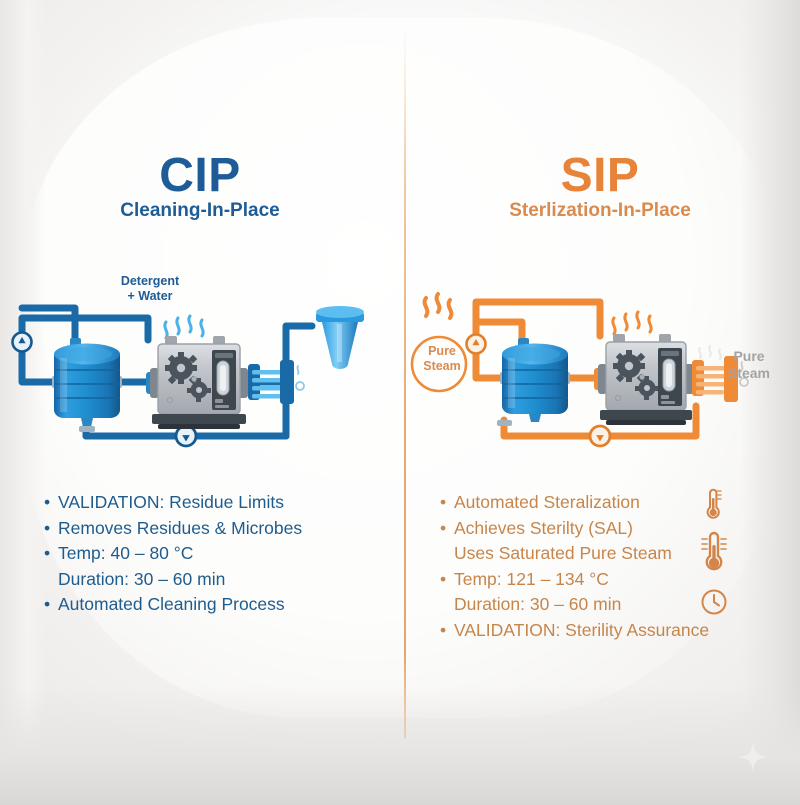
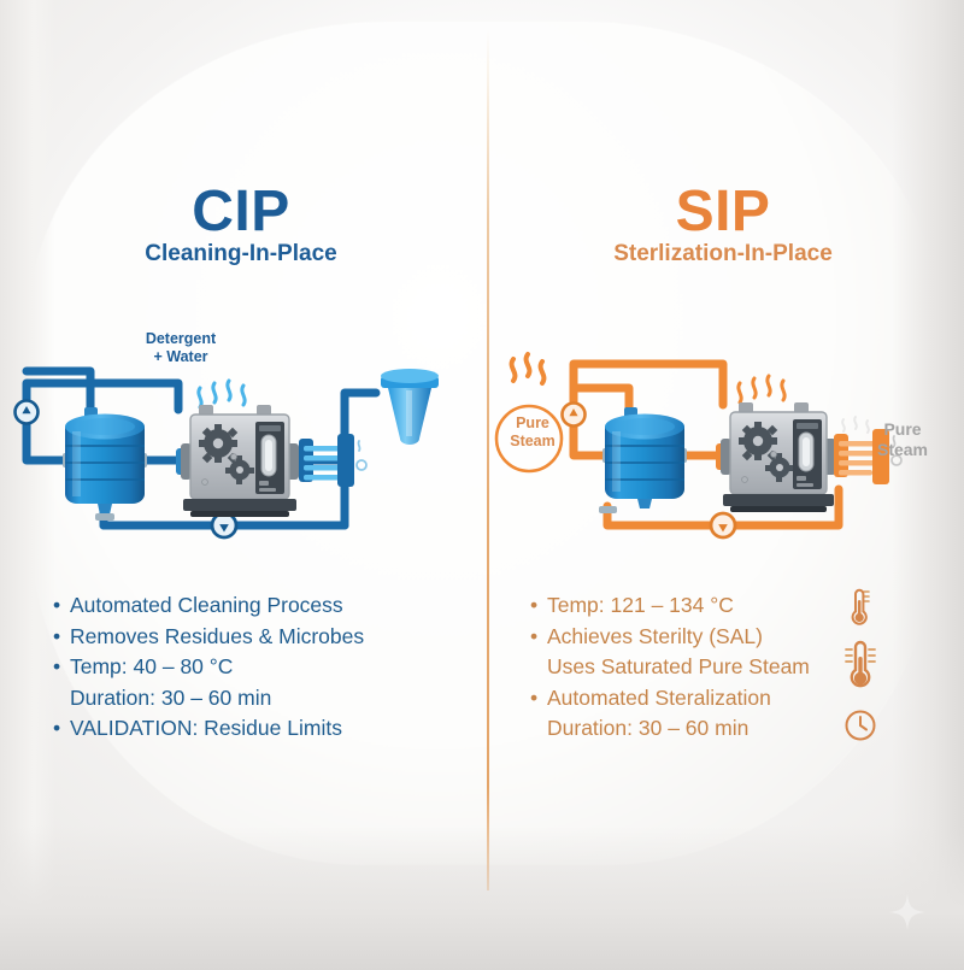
  CIP
  Cleaning-In-Place
  Detergent
  + Water
- VALIDATION: Residue Limits
+ Automated Cleaning Process
  Removes Residues & Microbes
  Temp: 40 – 80 °C
  Duration: 30 – 60 min
- Automated Cleaning Process
+ VALIDATION: Residue Limits
  SIP
  Sterlization-In-Place
  Pure
  Steam
  Pure
  Steam
- Automated Steralization
+ Temp: 121 – 134 °C
  Achieves Sterilty (SAL)
  Uses Saturated Pure Steam
- Temp: 121 – 134 °C
+ Automated Steralization
  Duration: 30 – 60 min
- VALIDATION: Sterility Assurance
